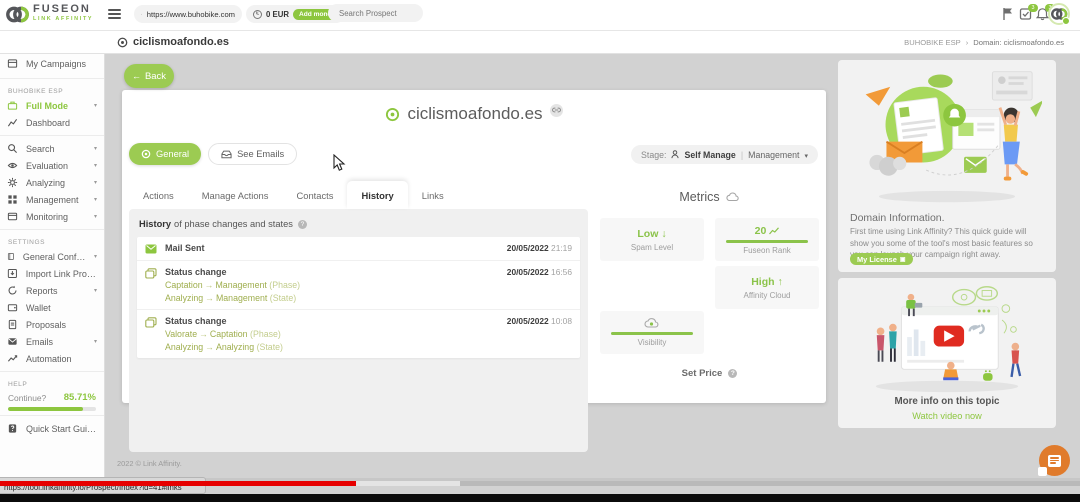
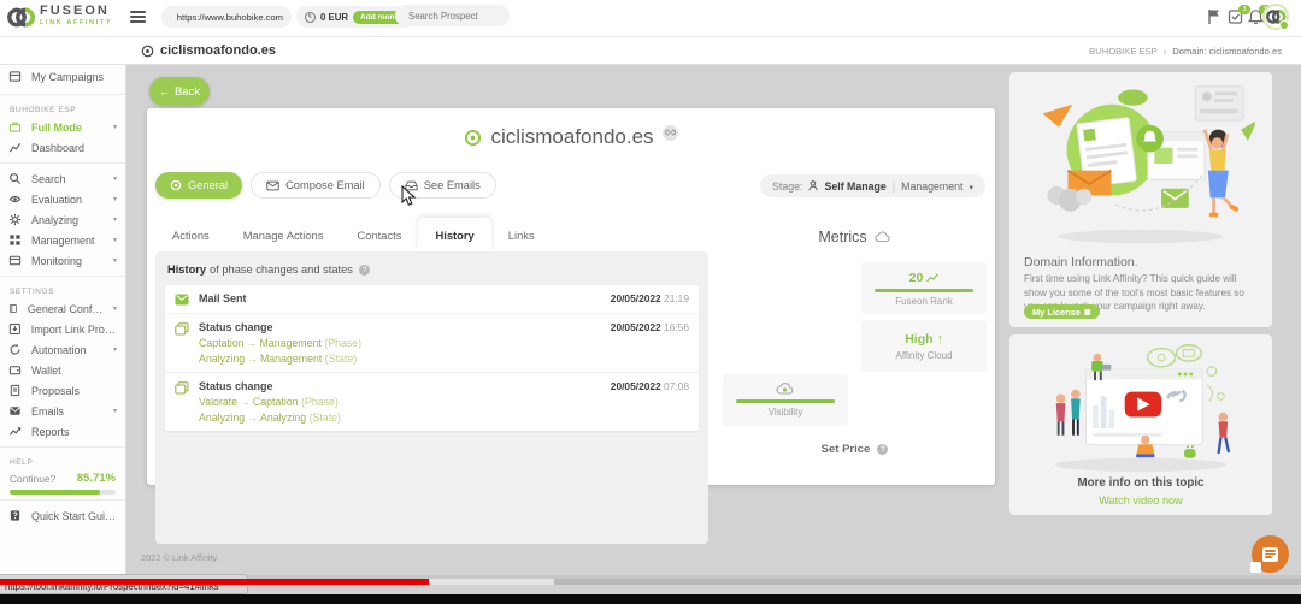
  FUSEON
  https://www.buhobike.com
  0 EUR
  Search Prospect
  ciclismoafondo.es
  BUHOBIKE ESP
  ›
  Domain: ciclismoafondo.es
  My Campaigns
  Full Mode
  Dashboard
  Search
  Evaluation
  Analyzing
  Management
  Monitoring
  General Configu
  Import Link Profile
- Reports
+ Automation
  Wallet
  Proposals
  Emails
- Automation
+ Reports
  Continue?
  85.71%
  Quick Start Guide
  Back
  ciclismoafondo.es
  General
+ Compose Email
  See Emails
  Stage:
  Self Manage
  Management
  Actions
  Manage Actions
  Contacts
  History
  Links
  History
  of phase changes and states
  Mail Sent
  20/05/2022 21:19
  Status change
  Captation → Management (Phase)
  Analyzing → Management (State)
  20/05/2022 16:56
  Status change
  Valorate → Captation (Phase)
  Analyzing → Analyzing (State)
- 20/05/2022 10:08
+ 20/05/2022 07:08
  Metrics
- Low
- ↓
- Spam Level
  20
  Fuseon Rank
  High
  ↑
  Affinity Cloud
  Visibility
  Set Price
  Domain Information.
  First time using Link Affinity? This quick guide will show you some of the tool's most basic features so our campaign right away.
  My License
  More info on this topic
  Watch video now
  2022 © Link Affinity.
  https://tool.linkaffinity.io/Prospect/Index?id=41#links
